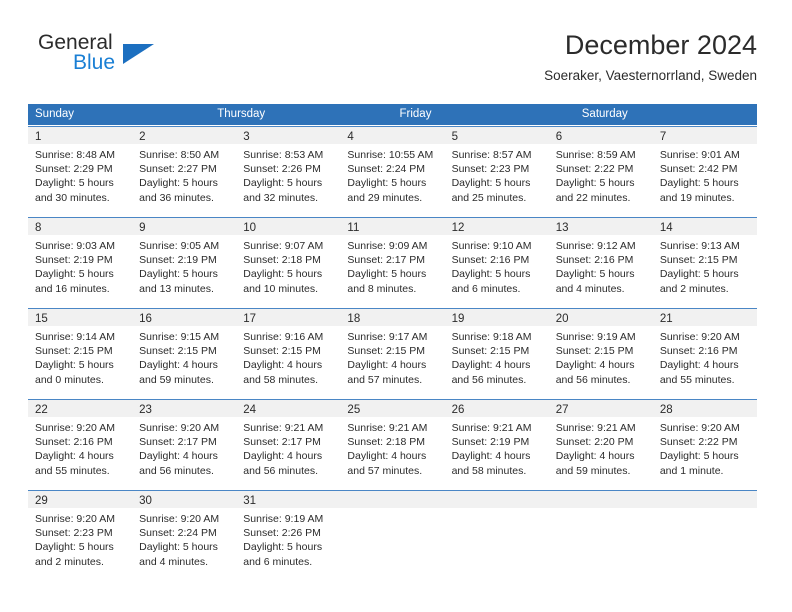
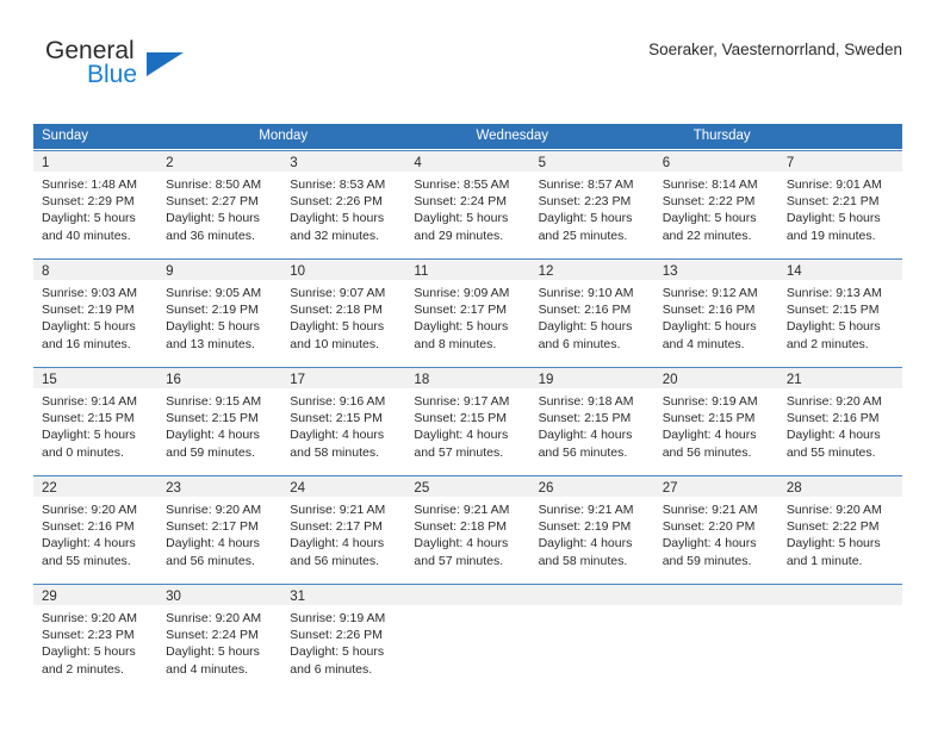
  General
  Blue
- December 2024
  Soeraker, Vaesternorrland, Sweden
  Sunday
+ Monday
+ Wednesday
  Thursday
- Friday
- Saturday
  1
- Sunrise: 8:48 AM
+ Sunrise: 1:48 AM
  Sunset: 2:29 PM
  Daylight: 5 hours
- and 30 minutes.
+ and 40 minutes.
  2
  Sunrise: 8:50 AM
  Sunset: 2:27 PM
  Daylight: 5 hours
  and 36 minutes.
  3
  Sunrise: 8:53 AM
  Sunset: 2:26 PM
  Daylight: 5 hours
  and 32 minutes.
  4
- Sunrise: 10:55 AM
+ Sunrise: 8:55 AM
  Sunset: 2:24 PM
  Daylight: 5 hours
  and 29 minutes.
  5
  Sunrise: 8:57 AM
  Sunset: 2:23 PM
  Daylight: 5 hours
  and 25 minutes.
  6
- Sunrise: 8:59 AM
+ Sunrise: 8:14 AM
  Sunset: 2:22 PM
  Daylight: 5 hours
  and 22 minutes.
  7
  Sunrise: 9:01 AM
- Sunset: 2:42 PM
+ Sunset: 2:21 PM
  Daylight: 5 hours
  and 19 minutes.
  8
  Sunrise: 9:03 AM
  Sunset: 2:19 PM
  Daylight: 5 hours
  and 16 minutes.
  9
  Sunrise: 9:05 AM
  Sunset: 2:19 PM
  Daylight: 5 hours
  and 13 minutes.
  10
  Sunrise: 9:07 AM
  Sunset: 2:18 PM
  Daylight: 5 hours
  and 10 minutes.
  11
  Sunrise: 9:09 AM
  Sunset: 2:17 PM
  Daylight: 5 hours
  and 8 minutes.
  12
  Sunrise: 9:10 AM
  Sunset: 2:16 PM
  Daylight: 5 hours
  and 6 minutes.
  13
  Sunrise: 9:12 AM
  Sunset: 2:16 PM
  Daylight: 5 hours
  and 4 minutes.
  14
  Sunrise: 9:13 AM
  Sunset: 2:15 PM
  Daylight: 5 hours
  and 2 minutes.
  15
  Sunrise: 9:14 AM
  Sunset: 2:15 PM
  Daylight: 5 hours
  and 0 minutes.
  16
  Sunrise: 9:15 AM
  Sunset: 2:15 PM
  Daylight: 4 hours
  and 59 minutes.
  17
  Sunrise: 9:16 AM
  Sunset: 2:15 PM
  Daylight: 4 hours
  and 58 minutes.
  18
  Sunrise: 9:17 AM
  Sunset: 2:15 PM
  Daylight: 4 hours
  and 57 minutes.
  19
  Sunrise: 9:18 AM
  Sunset: 2:15 PM
  Daylight: 4 hours
  and 56 minutes.
  20
  Sunrise: 9:19 AM
  Sunset: 2:15 PM
  Daylight: 4 hours
  and 56 minutes.
  21
  Sunrise: 9:20 AM
  Sunset: 2:16 PM
  Daylight: 4 hours
  and 55 minutes.
  22
  Sunrise: 9:20 AM
  Sunset: 2:16 PM
  Daylight: 4 hours
  and 55 minutes.
  23
  Sunrise: 9:20 AM
  Sunset: 2:17 PM
  Daylight: 4 hours
  and 56 minutes.
  24
  Sunrise: 9:21 AM
  Sunset: 2:17 PM
  Daylight: 4 hours
  and 56 minutes.
  25
  Sunrise: 9:21 AM
  Sunset: 2:18 PM
  Daylight: 4 hours
  and 57 minutes.
  26
  Sunrise: 9:21 AM
  Sunset: 2:19 PM
  Daylight: 4 hours
  and 58 minutes.
  27
  Sunrise: 9:21 AM
  Sunset: 2:20 PM
  Daylight: 4 hours
  and 59 minutes.
  28
  Sunrise: 9:20 AM
  Sunset: 2:22 PM
  Daylight: 5 hours
  and 1 minute.
  29
  Sunrise: 9:20 AM
  Sunset: 2:23 PM
  Daylight: 5 hours
  and 2 minutes.
  30
  Sunrise: 9:20 AM
  Sunset: 2:24 PM
  Daylight: 5 hours
  and 4 minutes.
  31
  Sunrise: 9:19 AM
  Sunset: 2:26 PM
  Daylight: 5 hours
  and 6 minutes.
